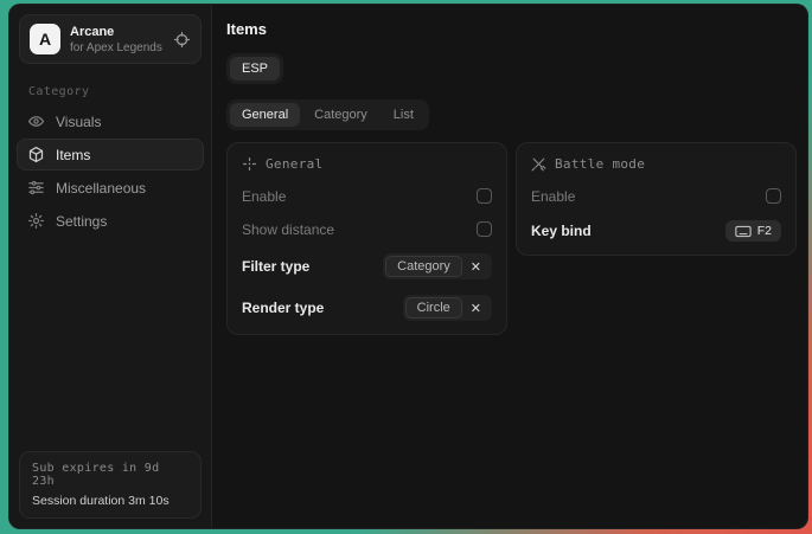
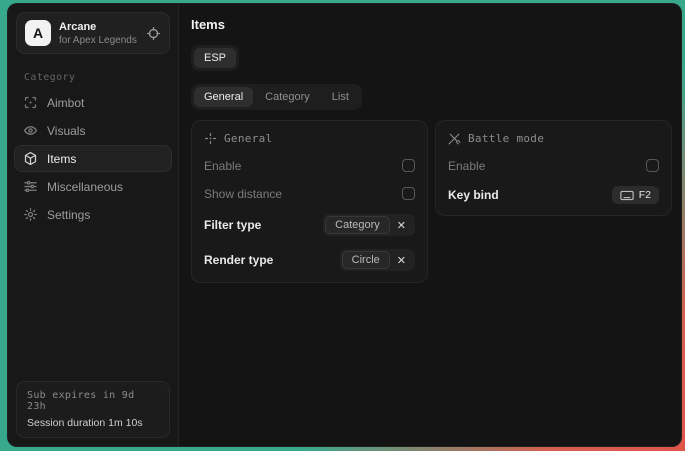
  A
  Arcane
  for Apex Legends
  Category
+ Aimbot
  Visuals
  Items
  Miscellaneous
  Settings
  Sub expires in 9d 23h
- Session duration 3m 10s
+ Session duration 1m 10s
  Items
  ESP
  General
  Category
  List
  General
  Enable
  Show distance
  Filter type
  Category
  ✕
  Render type
  Circle
  ✕
  Battle mode
  Enable
  Key bind
  F2
